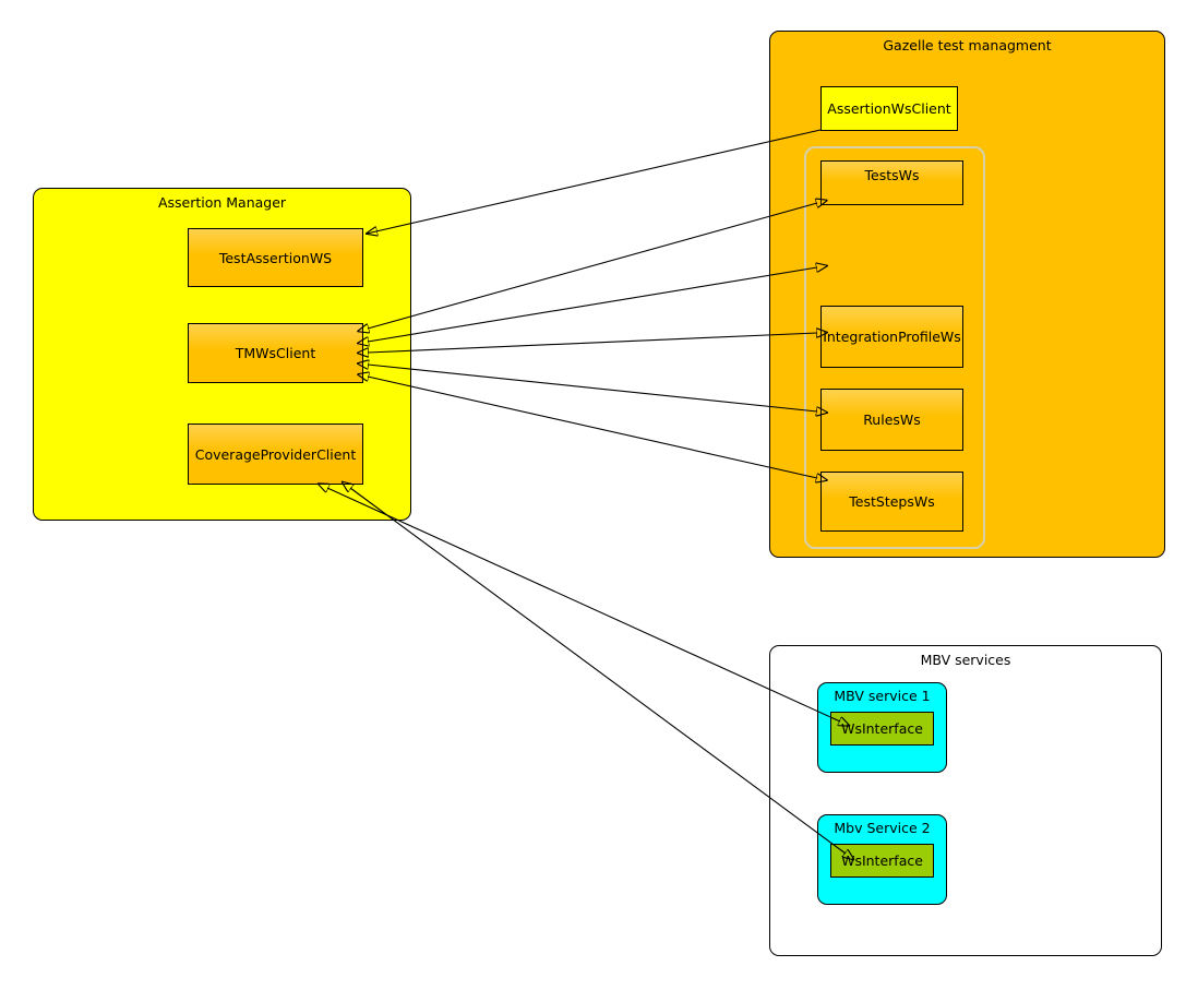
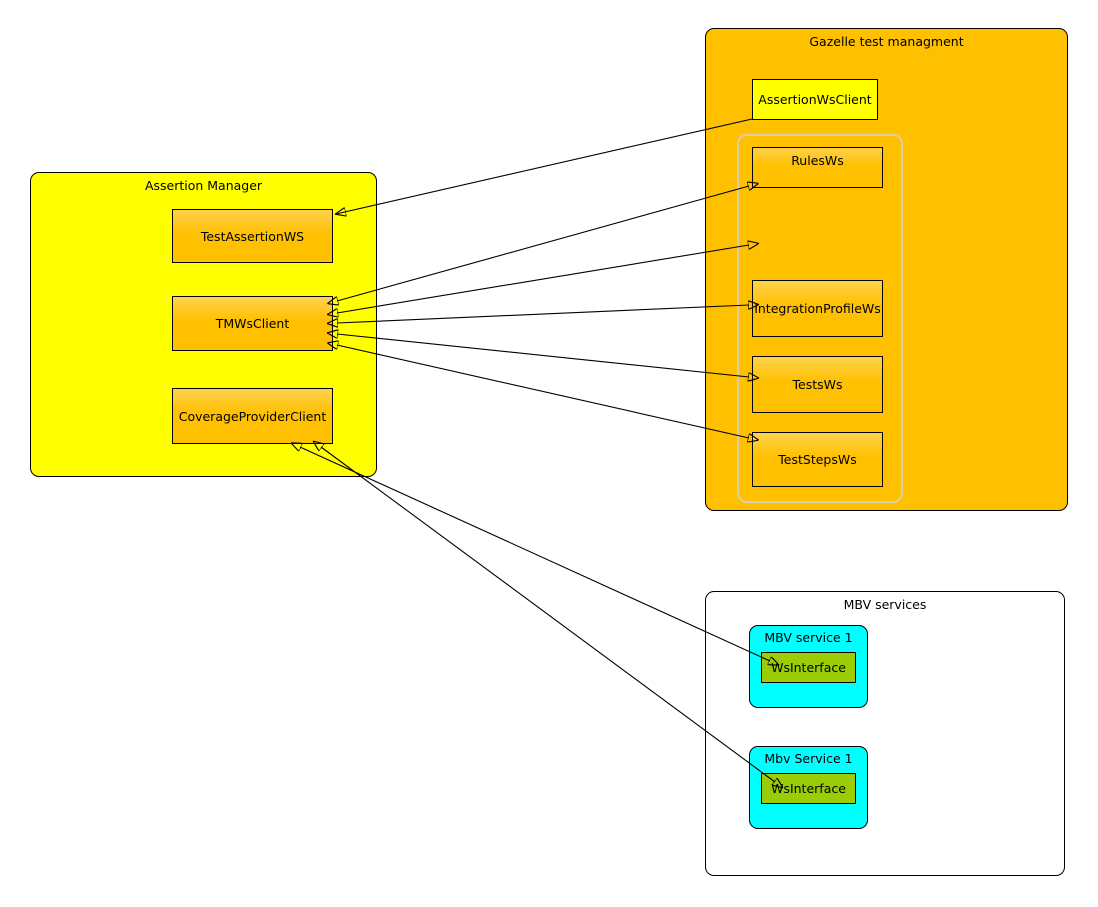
  Assertion Manager
  TestAssertionWS
  TMWsClient
  CoverageProviderClient
  Gazelle test managment
  AssertionWsClient
- TestsWs
+ RulesWs
  IntegrationProfileWs
- RulesWs
+ TestsWs
  TestStepsWs
  MBV services
  MBV service 1
  WsInterface
- Mbv Service 2
+ Mbv Service 1
  WsInterface
